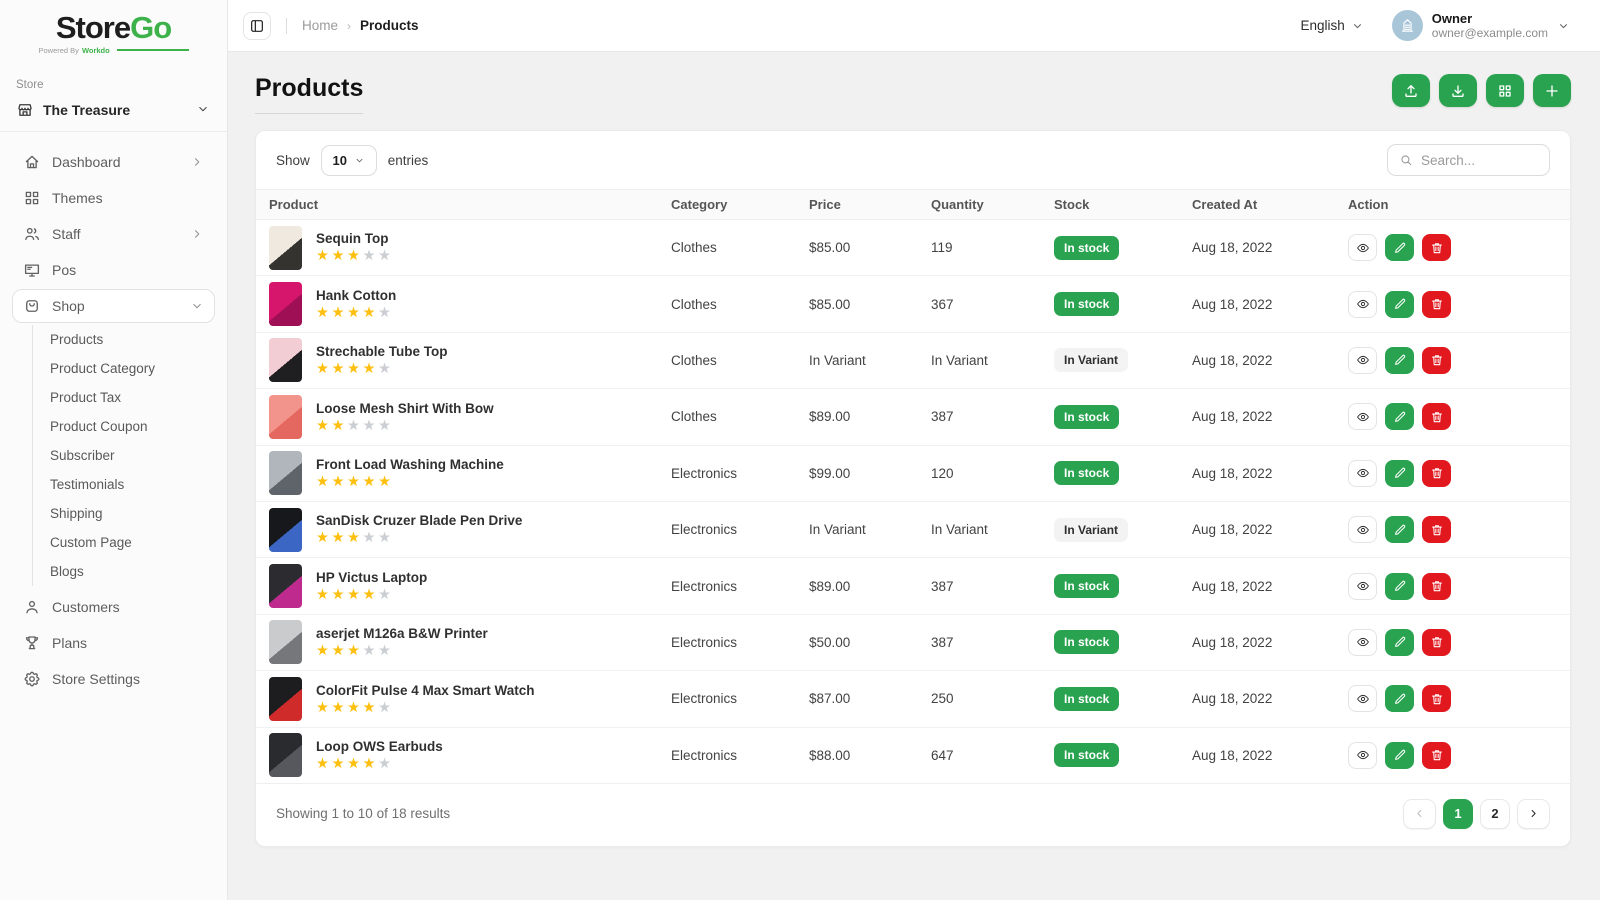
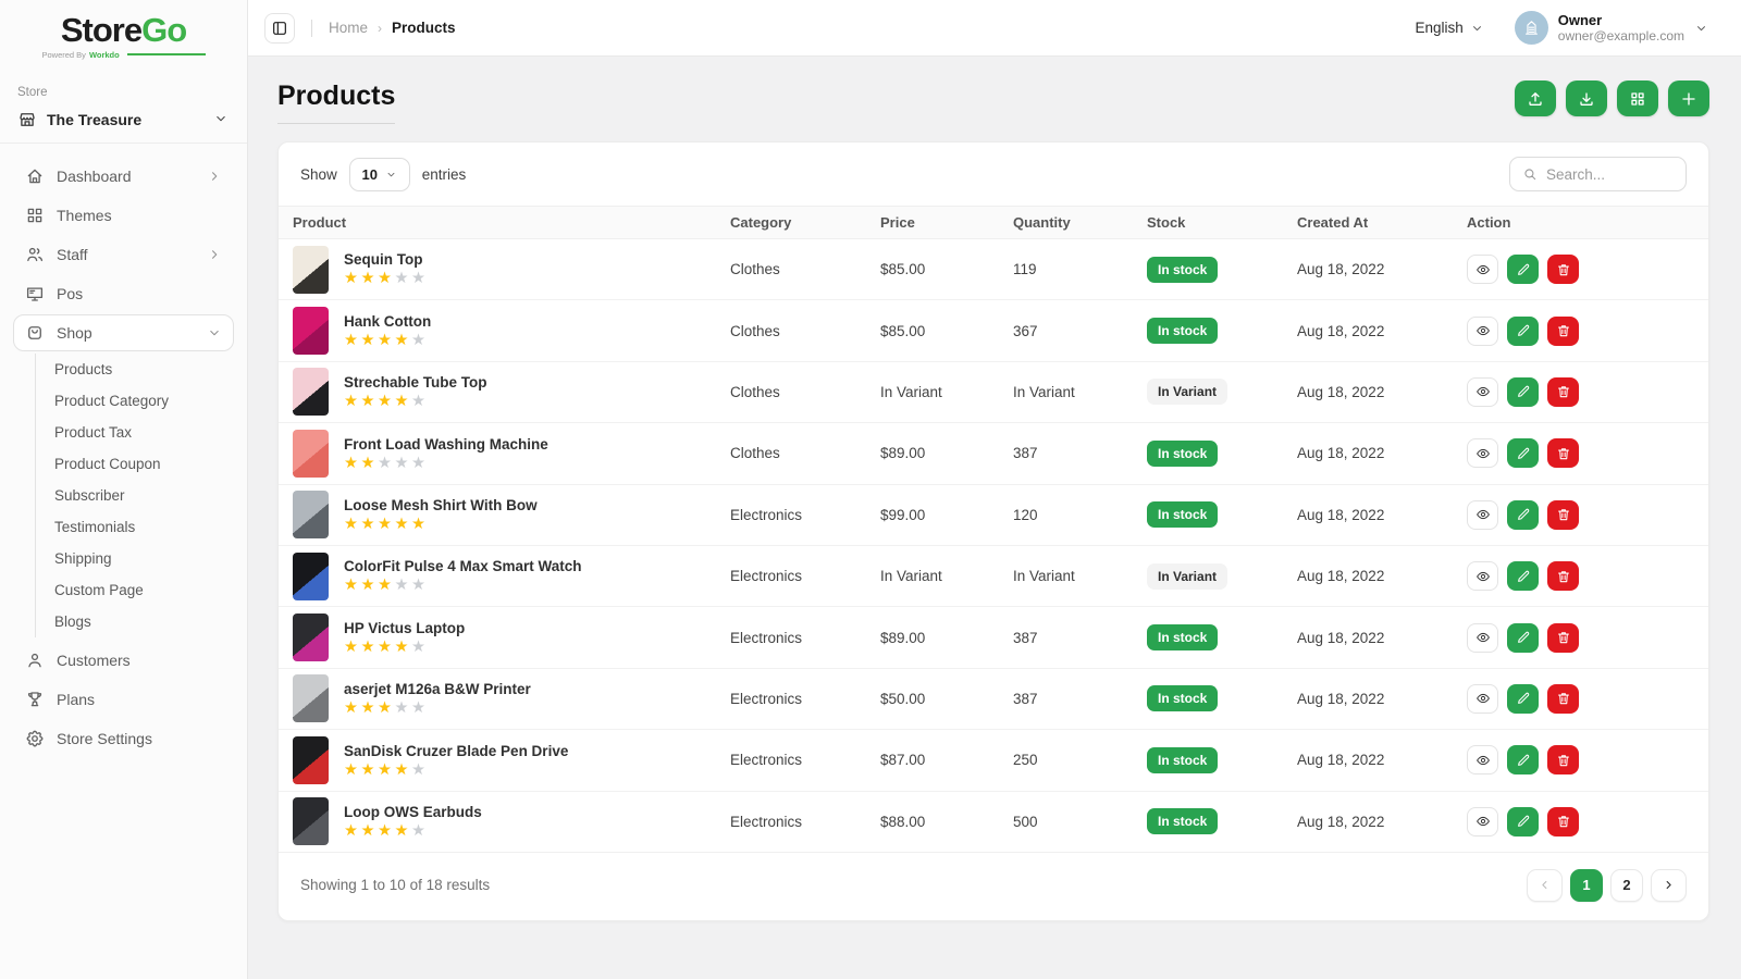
  StoreGo
  Powered By
  Workdo
  Store
  The Treasure
  Dashboard
  Themes
  Staff
  Pos
  Shop
  Products
  Product Category
  Product Tax
  Product Coupon
  Subscriber
  Testimonials
  Shipping
  Custom Page
  Blogs
  Customers
  Plans
  Store Settings
  Home
  ›
  Products
  English
  Owner
  owner@example.com
  Products
  Show
  10
  entries
  Search...
  Product
  Category
  Price
  Quantity
  Stock
  Created At
  Action
  Sequin Top
  ★★★★★
  Clothes
  $85.00
  119
  In stock
  Aug 18, 2022
  Hank Cotton
  ★★★★★
  Clothes
  $85.00
  367
  In stock
  Aug 18, 2022
  Strechable Tube Top
  ★★★★★
  Clothes
  In Variant
  In Variant
  In Variant
  Aug 18, 2022
- Loose Mesh Shirt With Bow
+ Front Load Washing Machine
  ★★★★★
  Clothes
  $89.00
  387
  In stock
  Aug 18, 2022
- Front Load Washing Machine
+ Loose Mesh Shirt With Bow
  ★★★★★
  Electronics
  $99.00
  120
  In stock
  Aug 18, 2022
- SanDisk Cruzer Blade Pen Drive
+ ColorFit Pulse 4 Max Smart Watch
  ★★★★★
  Electronics
  In Variant
  In Variant
  In Variant
  Aug 18, 2022
  HP Victus Laptop
  ★★★★★
  Electronics
  $89.00
  387
  In stock
  Aug 18, 2022
  aserjet M126a B&W Printer
  ★★★★★
  Electronics
  $50.00
  387
  In stock
  Aug 18, 2022
- ColorFit Pulse 4 Max Smart Watch
+ SanDisk Cruzer Blade Pen Drive
  ★★★★★
  Electronics
  $87.00
  250
  In stock
  Aug 18, 2022
  Loop OWS Earbuds
  ★★★★★
  Electronics
  $88.00
- 647
+ 500
  In stock
  Aug 18, 2022
  Showing 1 to 10 of 18 results
  1
  2
